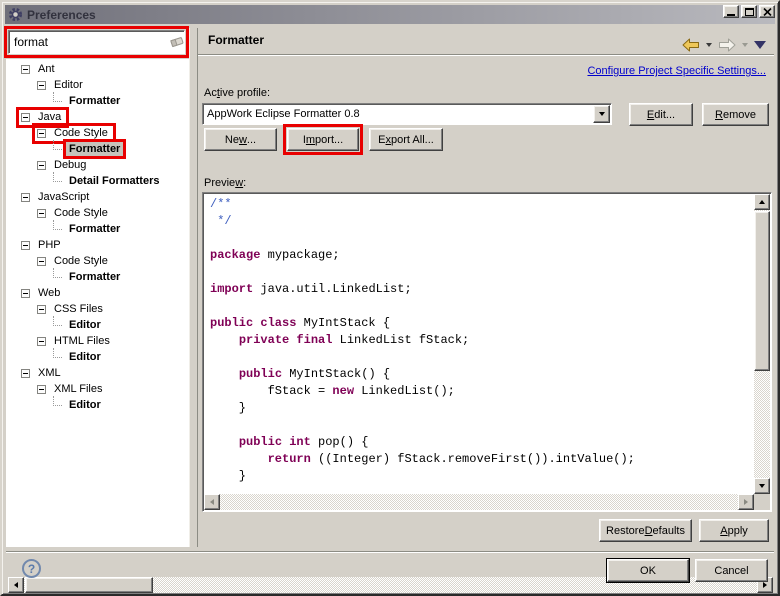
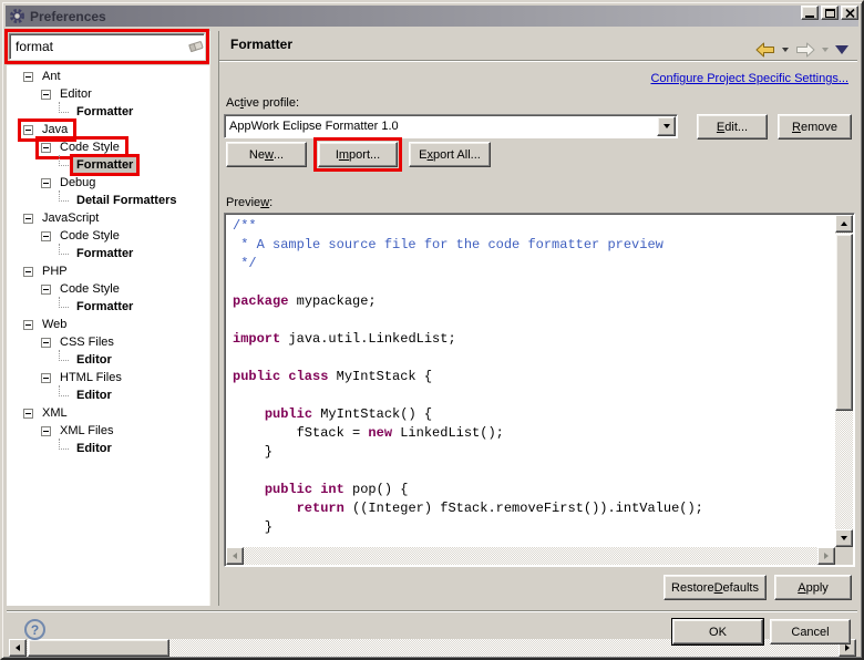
  Preferences
  format
  Ant
  Editor
  Formatter
  Java
  Code Style
  Formatter
  Debug
  Detail Formatters
  JavaScript
  Code Style
  Formatter
  PHP
  Code Style
  Formatter
  Web
  CSS Files
  Editor
  HTML Files
  Editor
  XML
  XML Files
  Editor
  Formatter
  Configure Project Specific Settings...
  Active profile:
- AppWork Eclipse Formatter 0.8
+ AppWork Eclipse Formatter 1.0
  E
  dit...
  R
  emove
  Ne
  w
  ...
  I
  m
  port...
  E
  x
  port All...
  Preview:
  /**
+ * A sample source file for the code formatter preview
  */
  package mypackage;
  import java.util.LinkedList;
  public class MyIntStack {
- private final LinkedList fStack;
  public MyIntStack() {
  fStack = new LinkedList();
  }
  public int pop() {
  return ((Integer) fStack.removeFirst()).intValue();
  }
  Restore
  D
  efaults
  A
  pply
  ?
  OK
  Cancel
